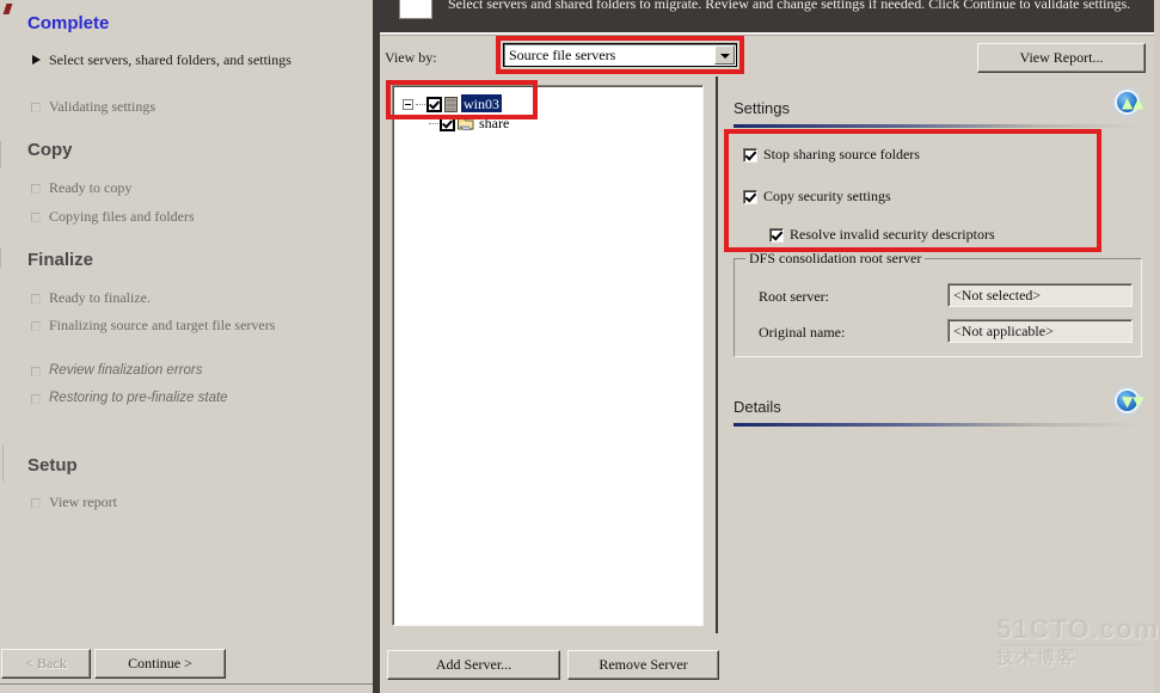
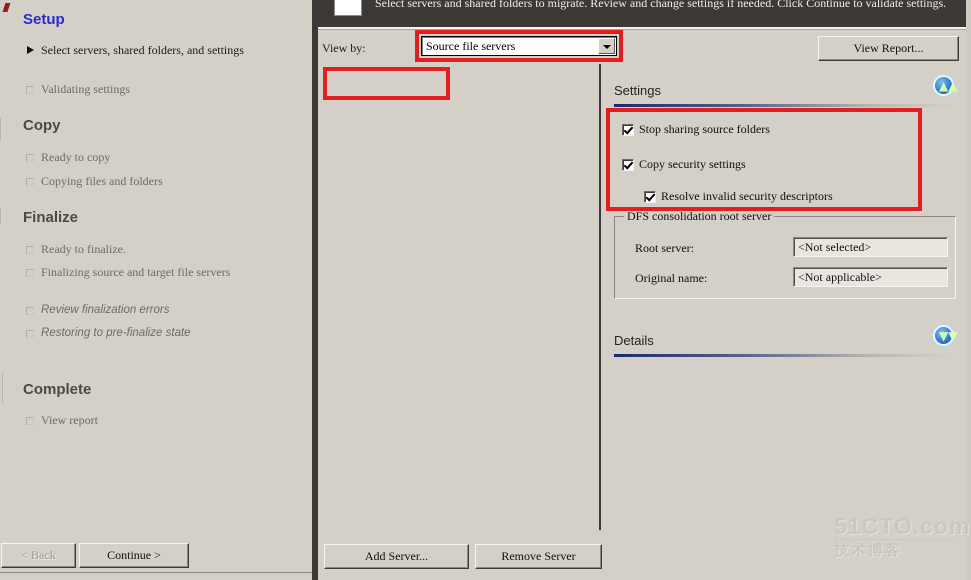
- Complete
+ Setup
  Select servers, shared folders, and settings
  Validating settings
  Copy
  Ready to copy
  Copying files and folders
  Finalize
  Ready to finalize.
  Finalizing source and target file servers
  Review finalization errors
  Restoring to pre-finalize state
- Setup
+ Complete
  View report
  < Back
  Continue >
  Select servers and shared folders to migrate. Review and change settings if needed. Click Continue to validate settings.
  View by:
  Source file servers
  View Report...
- win03
- share
  Settings
  ▲▲
  Stop sharing source folders
  Copy security settings
  Resolve invalid security descriptors
  DFS consolidation root server
  Root server:
  <Not selected>
  Original name:
  <Not applicable>
  Details
  ▼▼
  Add Server...
  Remove Server
  51CTO.com
  技术博客
